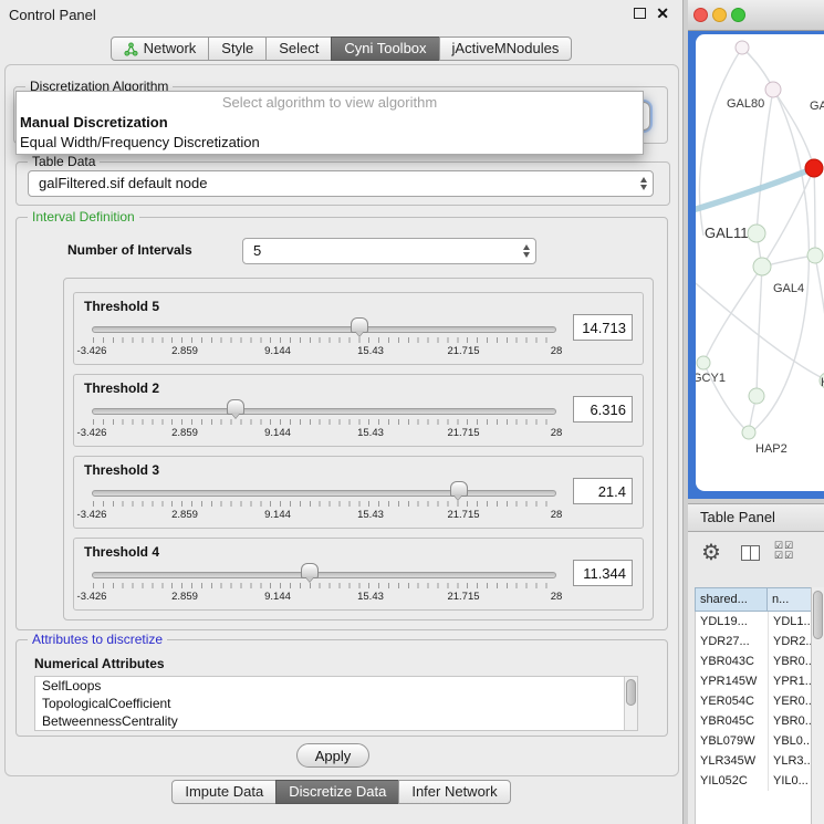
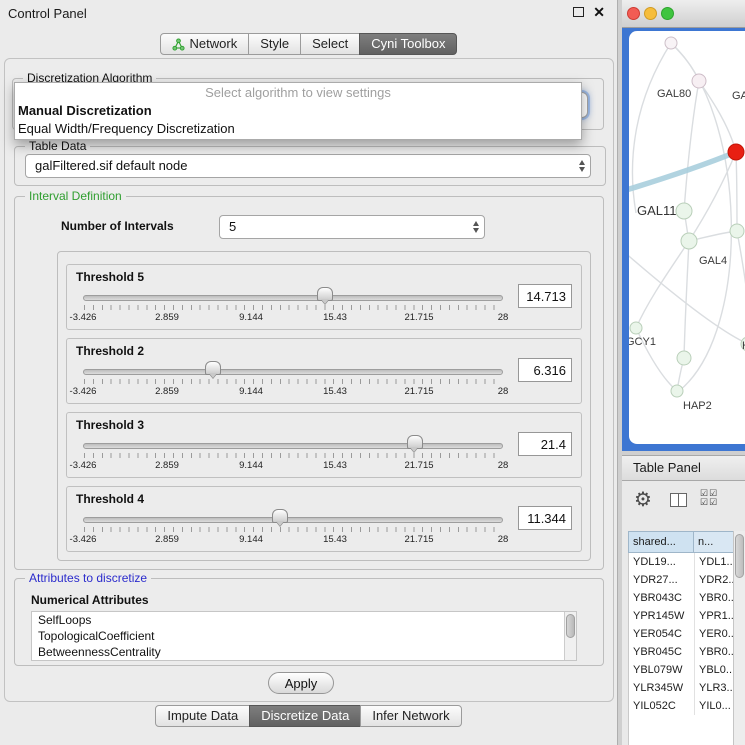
  Control Panel
  ✕
  Network
  Style
  Select
  Cyni Toolbox
- jActiveMNodules
  Discretization Algorithm
- Select algorithm to view algorithm
+ Select algorithm to view settings
  Manual Discretization
  Equal Width/Frequency Discretization
  Table Data
  galFiltered.sif default node
  Interval Definition
  Number of Intervals
  5
  Threshold 5
  -3.426
  2.859
  9.144
  15.43
  21.715
  28
  14.713
  Threshold 2
  -3.426
  2.859
  9.144
  15.43
  21.715
  28
  6.316
  Threshold 3
  -3.426
  2.859
  9.144
  15.43
  21.715
  28
  21.4
  Threshold 4
  -3.426
  2.859
  9.144
  15.43
  21.715
  28
  11.344
  Attributes to discretize
  Numerical Attributes
  SelfLoops
  TopologicalCoefficient
  BetweennessCentrality
  Apply
  Impute Data
  Discretize Data
  Infer Network
  GAL80
  GA
  GAL11
  GAL4
  GCY1
  HAP2
  Table Panel
  ⚙
  ☑☑
  ☑☑
  shared...
  n...
  YDL19...
  YDL1..
  YDR27...
  YDR2.
  YBR043C
  YBR0.
  YPR145W
  YPR1.
  YER054C
  YER0.
  YBR045C
  YBR0.
  YBL079W
  YBL0..
  YLR345W
  YLR3..
  YIL052C
  YIL0...
